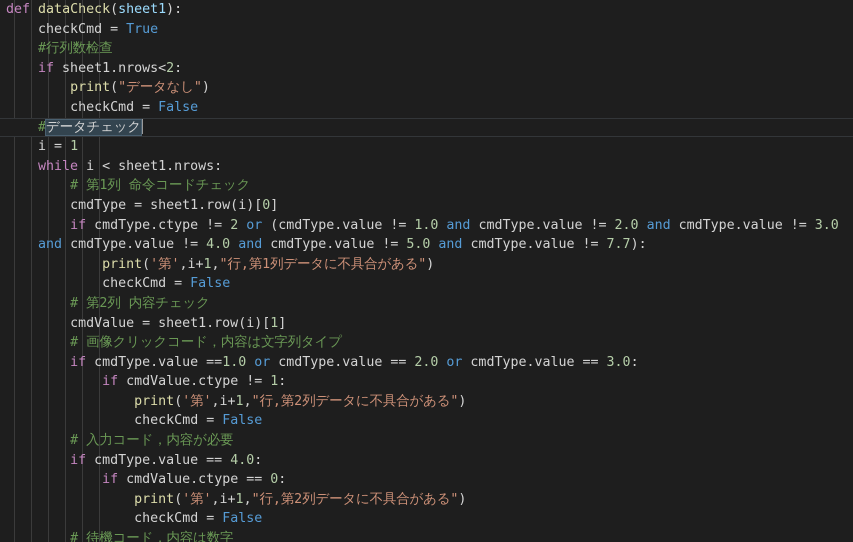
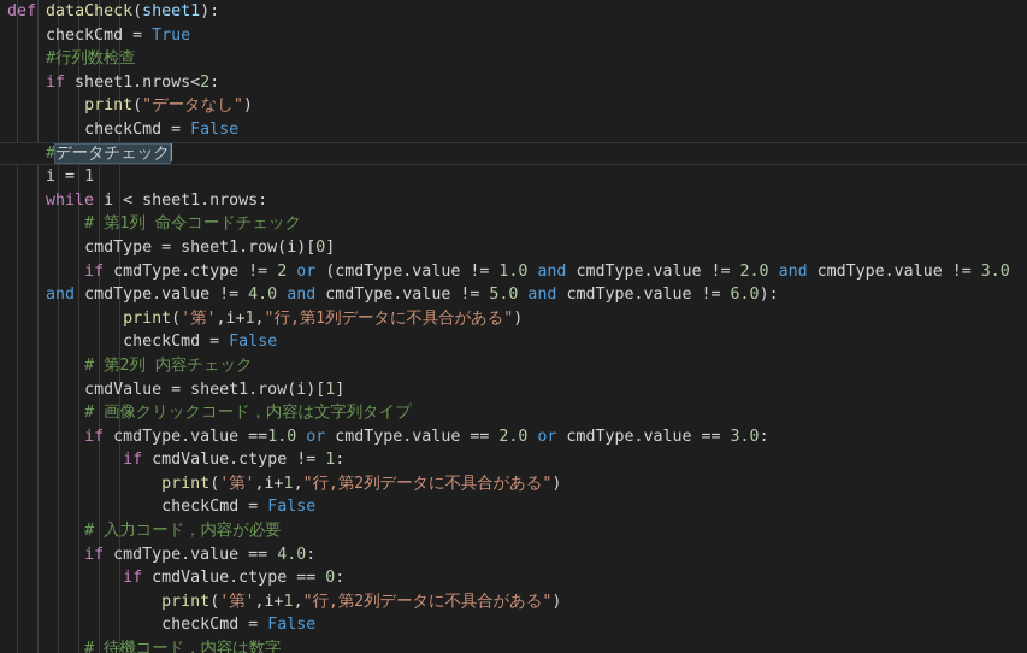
  def dataCheck(sheet1):
  checkCmd = True
  #行列数检查
  if sheet1.nrows<2:
  print("データなし")
  checkCmd = False
  #データチェック
  i = 1
  while i < sheet1.nrows:
  # 第1列 命令コードチェック
  cmdType = sheet1.row(i)[0]
  if cmdType.ctype != 2 or (cmdType.value != 1.0 and cmdType.value != 2.0 and cmdType.value != 3.0
- and cmdType.value != 4.0 and cmdType.value != 5.0 and cmdType.value != 7.7):
+ and cmdType.value != 4.0 and cmdType.value != 5.0 and cmdType.value != 6.0):
  print('第',i+1,"行,第1列データに不具合がある")
  checkCmd = False
  # 第2列 内容チェック
  cmdValue = sheet1.row(i)[1]
  # 画像クリックコード，内容は文字列タイプ
  if cmdType.value ==1.0 or cmdType.value == 2.0 or cmdType.value == 3.0:
  if cmdValue.ctype != 1:
  print('第',i+1,"行,第2列データに不具合がある")
  checkCmd = False
  # 入力コード，内容が必要
  if cmdType.value == 4.0:
  if cmdValue.ctype == 0:
  print('第',i+1,"行,第2列データに不具合がある")
  checkCmd = False
  # 待機コード，内容は数字
